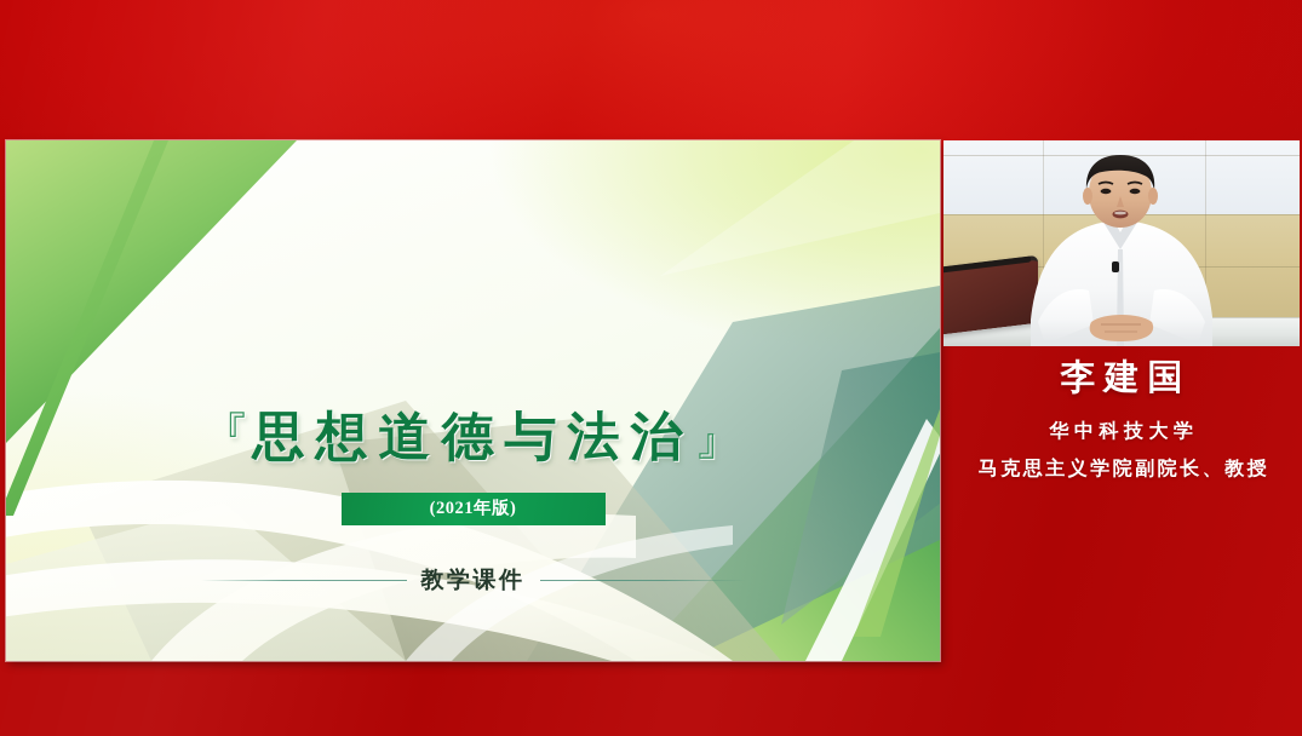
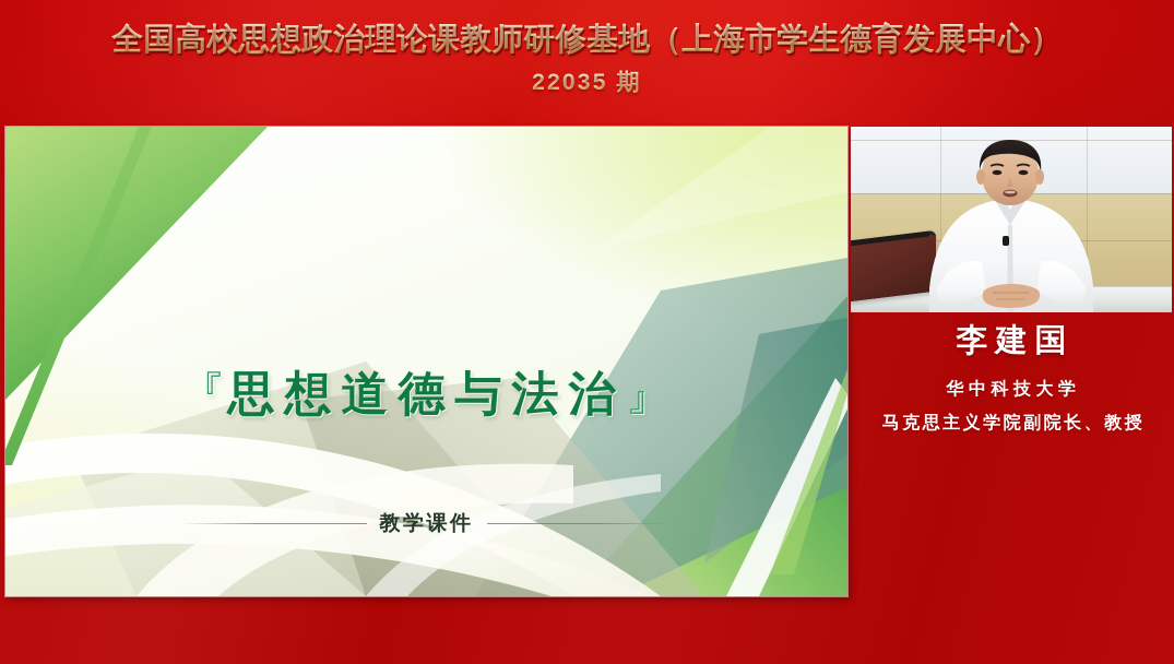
+ 全国高校思想政治理论课教师研修基地（上海市学生德育发展中心）
+ 22035 期
  『思想道德与法治』
- (2021年版)
  教学课件
  李建国
  华中科技大学
  马克思主义学院副院长、教授
